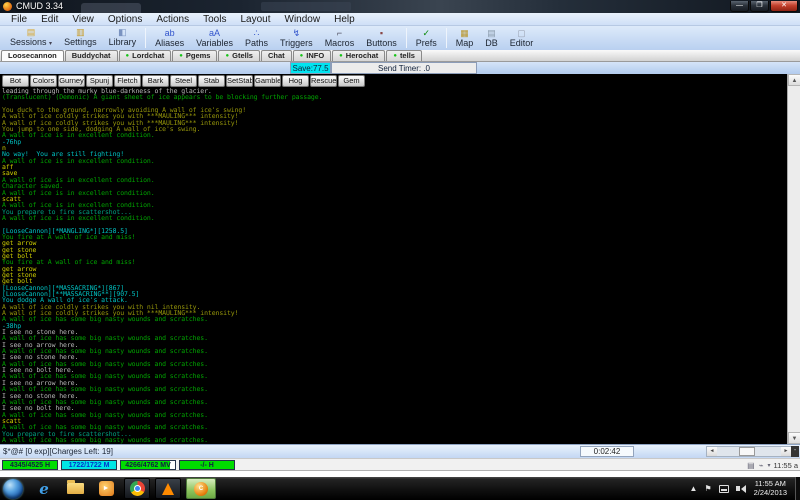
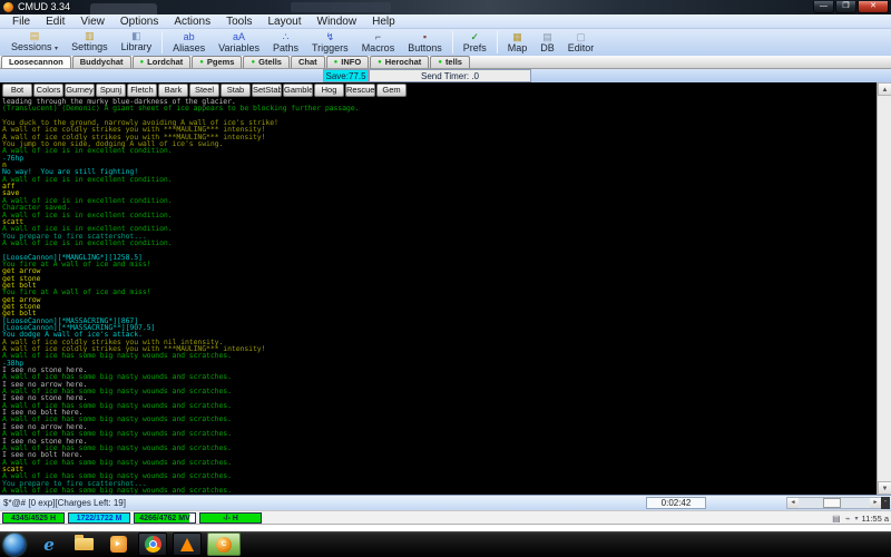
  CMUD 3.34
  File
  Edit
  View
  Options
  Actions
  Tools
  Layout
  Window
  Help
  ▤
  Sessions
  ▥
  Settings
  ◧
  Library
  ab
  Aliases
  aA
  Variables
  ∴
  Paths
  ↯
  Triggers
  ⌐
  Macros
  ▪
  Buttons
  ✓
  Prefs
  ▦
  Map
  ▤
  DB
  ▢
  Editor
  Loosecannon
  Buddychat
  Lordchat
  Pgems
  Gtells
  Chat
  INFO
  Herochat
  tells
  Save:77.5
  Send Timer: .0
  Bot
  Colors
  Gurney
  Spunj
  Fletch
  Bark
  Steel
  Stab
  SetStab
  Gamble
  Hog
  Rescue
  Gem
  leading through the murky blue-darkness of the glacier.
  (Translucent) (Demonic) A giant sheet of ice appears to be blocking further passage.
- You duck to the ground, narrowly avoiding A wall of ice's swing!
+ You duck to the ground, narrowly avoiding A wall of ice's strike!
  A wall of ice coldly strikes you with ***MAULING*** intensity!
  A wall of ice coldly strikes you with ***MAULING*** intensity!
  You jump to one side, dodging A wall of ice's swing.
  A wall of ice is in excellent condition.
  -76hp
  n
  No way! You are still fighting!
  A wall of ice is in excellent condition.
  aff
  save
  A wall of ice is in excellent condition.
  Character saved.
  A wall of ice is in excellent condition.
  scatt
  A wall of ice is in excellent condition.
  You prepare to fire scattershot...
  A wall of ice is in excellent condition.
  [LooseCannon][*MANGLING*][1258.5]
  You fire at A wall of ice and miss!
  get arrow
  get stone
  You fire at A wall of ice and miss!
  get arrow
  get stone
  get bolt
  [LooseCannon][*MASSACRING*][867]
  [LooseCannon][**MASSACRING**][907.5]
  You dodge A wall of ice's attack.
  A wall of ice coldly strikes you with nil intensity.
  A wall of ice coldly strikes you with ***MAULING*** intensity!
  A wall of ice has some big nasty wounds and scratches.
  -38hp
  I see no stone here.
  A wall of ice has some big nasty wounds and scratches.
  I see no arrow here.
  A wall of ice has some big nasty wounds and scratches.
  I see no stone here.
  A wall of ice has some big nasty wounds and scratches.
  I see no bolt here.
  A wall of ice has some big nasty wounds and scratches.
  I see no arrow here.
  A wall of ice has some big nasty wounds and scratches.
  I see no stone here.
  A wall of ice has some big nasty wounds and scratches.
  I see no bolt here.
  A wall of ice has some big nasty wounds and scratches.
  scatt
  A wall of ice has some big nasty wounds and scratches.
  You prepare to fire scattershot...
  A wall of ice has some big nasty wounds and scratches.
  $*@# [0 exp][Charges Left: 19]
  0:02:42
  ▤
  ⌁
  11:55 a
  e
- ▲
- ⚑
- 11:55 AM
- 2/24/2013
